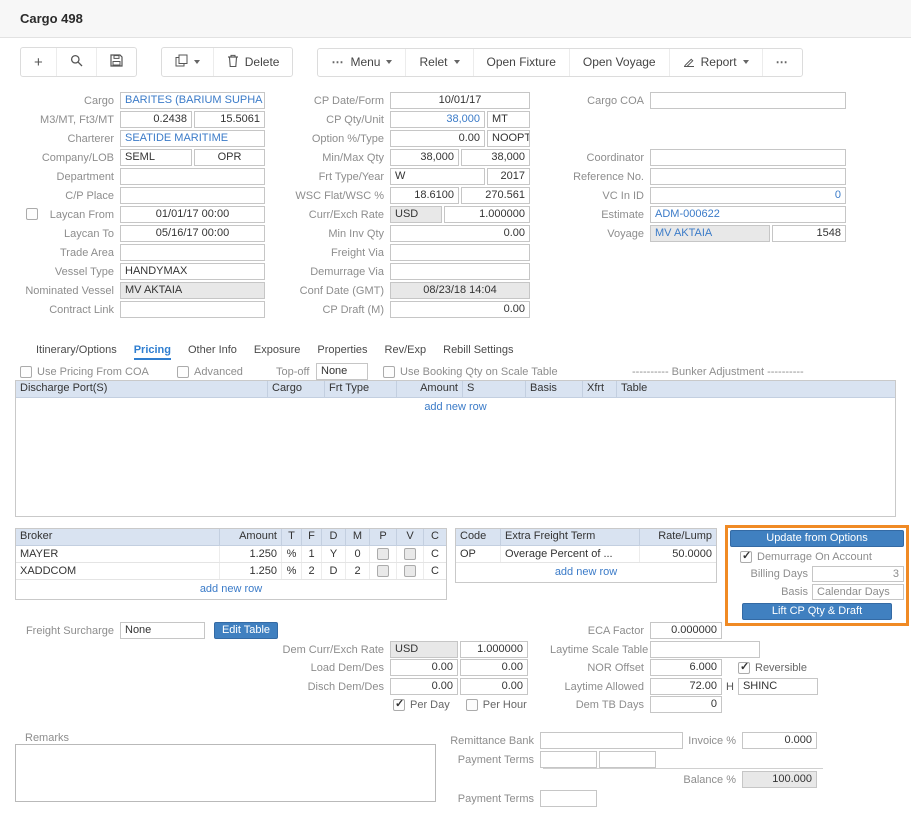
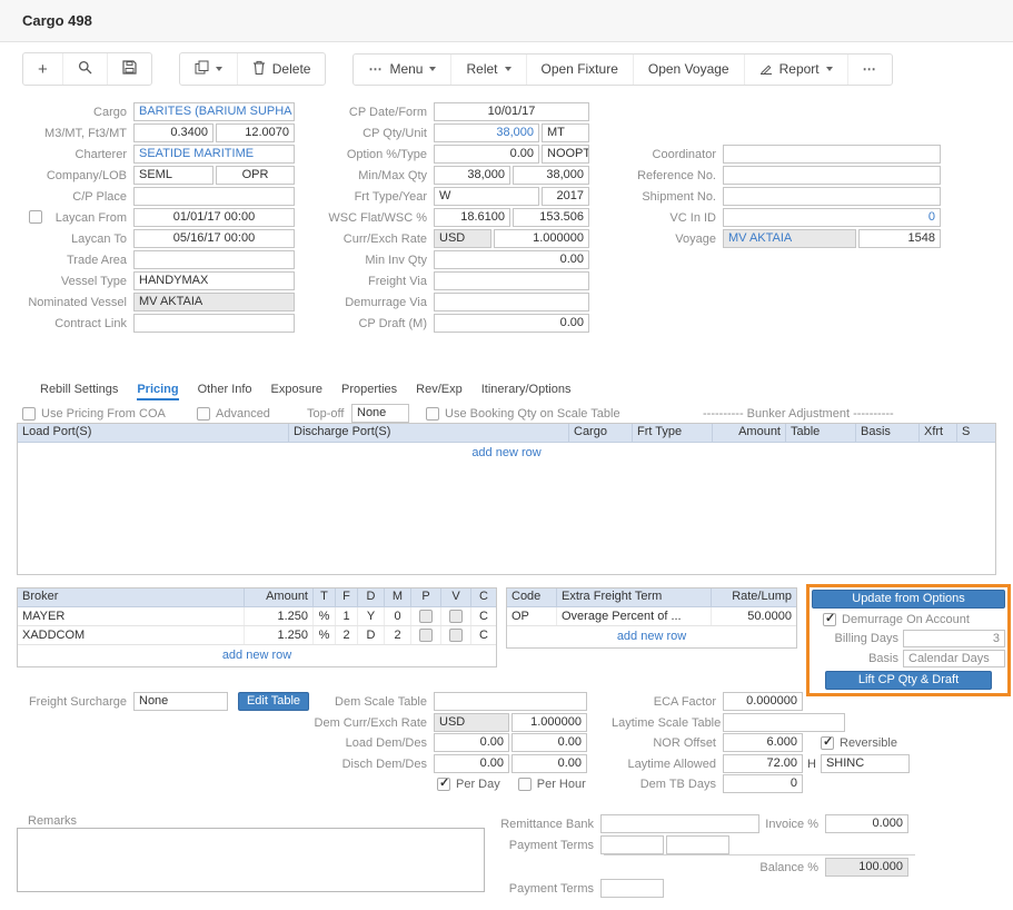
  Cargo 498
  +
  Delete
  ⋯
  Menu
  Relet
  Open Fixture
  Open Voyage
  Report
  ⋯
  Cargo
  BARITES (BARIUM SUPHA
  M3/MT, Ft3/MT
- 0.2438
+ 0.3400
- 15.5061
+ 12.0070
  Charterer
  SEATIDE MARITIME
  Company/LOB
  SEML
  OPR
- Department
  C/P Place
  Laycan From
  01/01/17 00:00
  Laycan To
  05/16/17 00:00
  Trade Area
  Vessel Type
  HANDYMAX
  Nominated Vessel
  MV AKTAIA
  Contract Link
  CP Date/Form
  10/01/17
  CP Qty/Unit
  38,000
  MT
  Option %/Type
  0.00
  NOOPT
  Min/Max Qty
  38,000
  38,000
  Frt Type/Year
  W
  2017
  WSC Flat/WSC %
  18.6100
- 270.561
+ 153.506
  Curr/Exch Rate
  USD
  1.000000
  Min Inv Qty
  0.00
  Freight Via
  Demurrage Via
- Conf Date (GMT)
- 08/23/18 14:04
  CP Draft (M)
  0.00
- Cargo COA
  Coordinator
  Reference No.
+ Shipment No.
  VC In ID
  0
- Estimate
- ADM-000622
  Voyage
  MV AKTAIA
  1548
- Itinerary/Options
+ Rebill Settings
  Pricing
  Other Info
  Exposure
  Properties
  Rev/Exp
- Rebill Settings
+ Itinerary/Options
  Use Pricing From COA
  Advanced
  Top-off
  None
  Use Booking Qty on Scale Table
  ---------- Bunker Adjustment ----------
+ Load Port(S)
  Discharge Port(S)
  Cargo
  Frt Type
  Amount
- S
+ Table
  Basis
  Xfrt
- Table
+ S
  add new row
  Broker
  Amount
  T
  F
  D
  M
  P
  V
  C
  MAYER
  1.250
  %
  1
  Y
  0
  C
  XADDCOM
  1.250
  %
  2
  D
  2
  C
  add new row
  Code
  Extra Freight Term
  Rate/Lump
  OP
  Overage Percent of ...
  50.0000
  add new row
  Update from Options
  Demurrage On Account
  Billing Days
  3
  Basis
  Calendar Days
  Lift CP Qty & Draft
  Freight Surcharge
  None
  Edit Table
+ Dem Scale Table
  ECA Factor
  0.000000
  Dem Curr/Exch Rate
  USD
  1.000000
  Laytime Scale Table
  Load Dem/Des
  0.00
  0.00
  NOR Offset
  6.000
  Reversible
  Disch Dem/Des
  0.00
  0.00
  Laytime Allowed
  72.00
  H
  SHINC
  Per Day
  Per Hour
  Dem TB Days
  0
  Remarks
  Remittance Bank
  Invoice %
  0.000
  Payment Terms
  Balance %
  100.000
  Payment Terms
